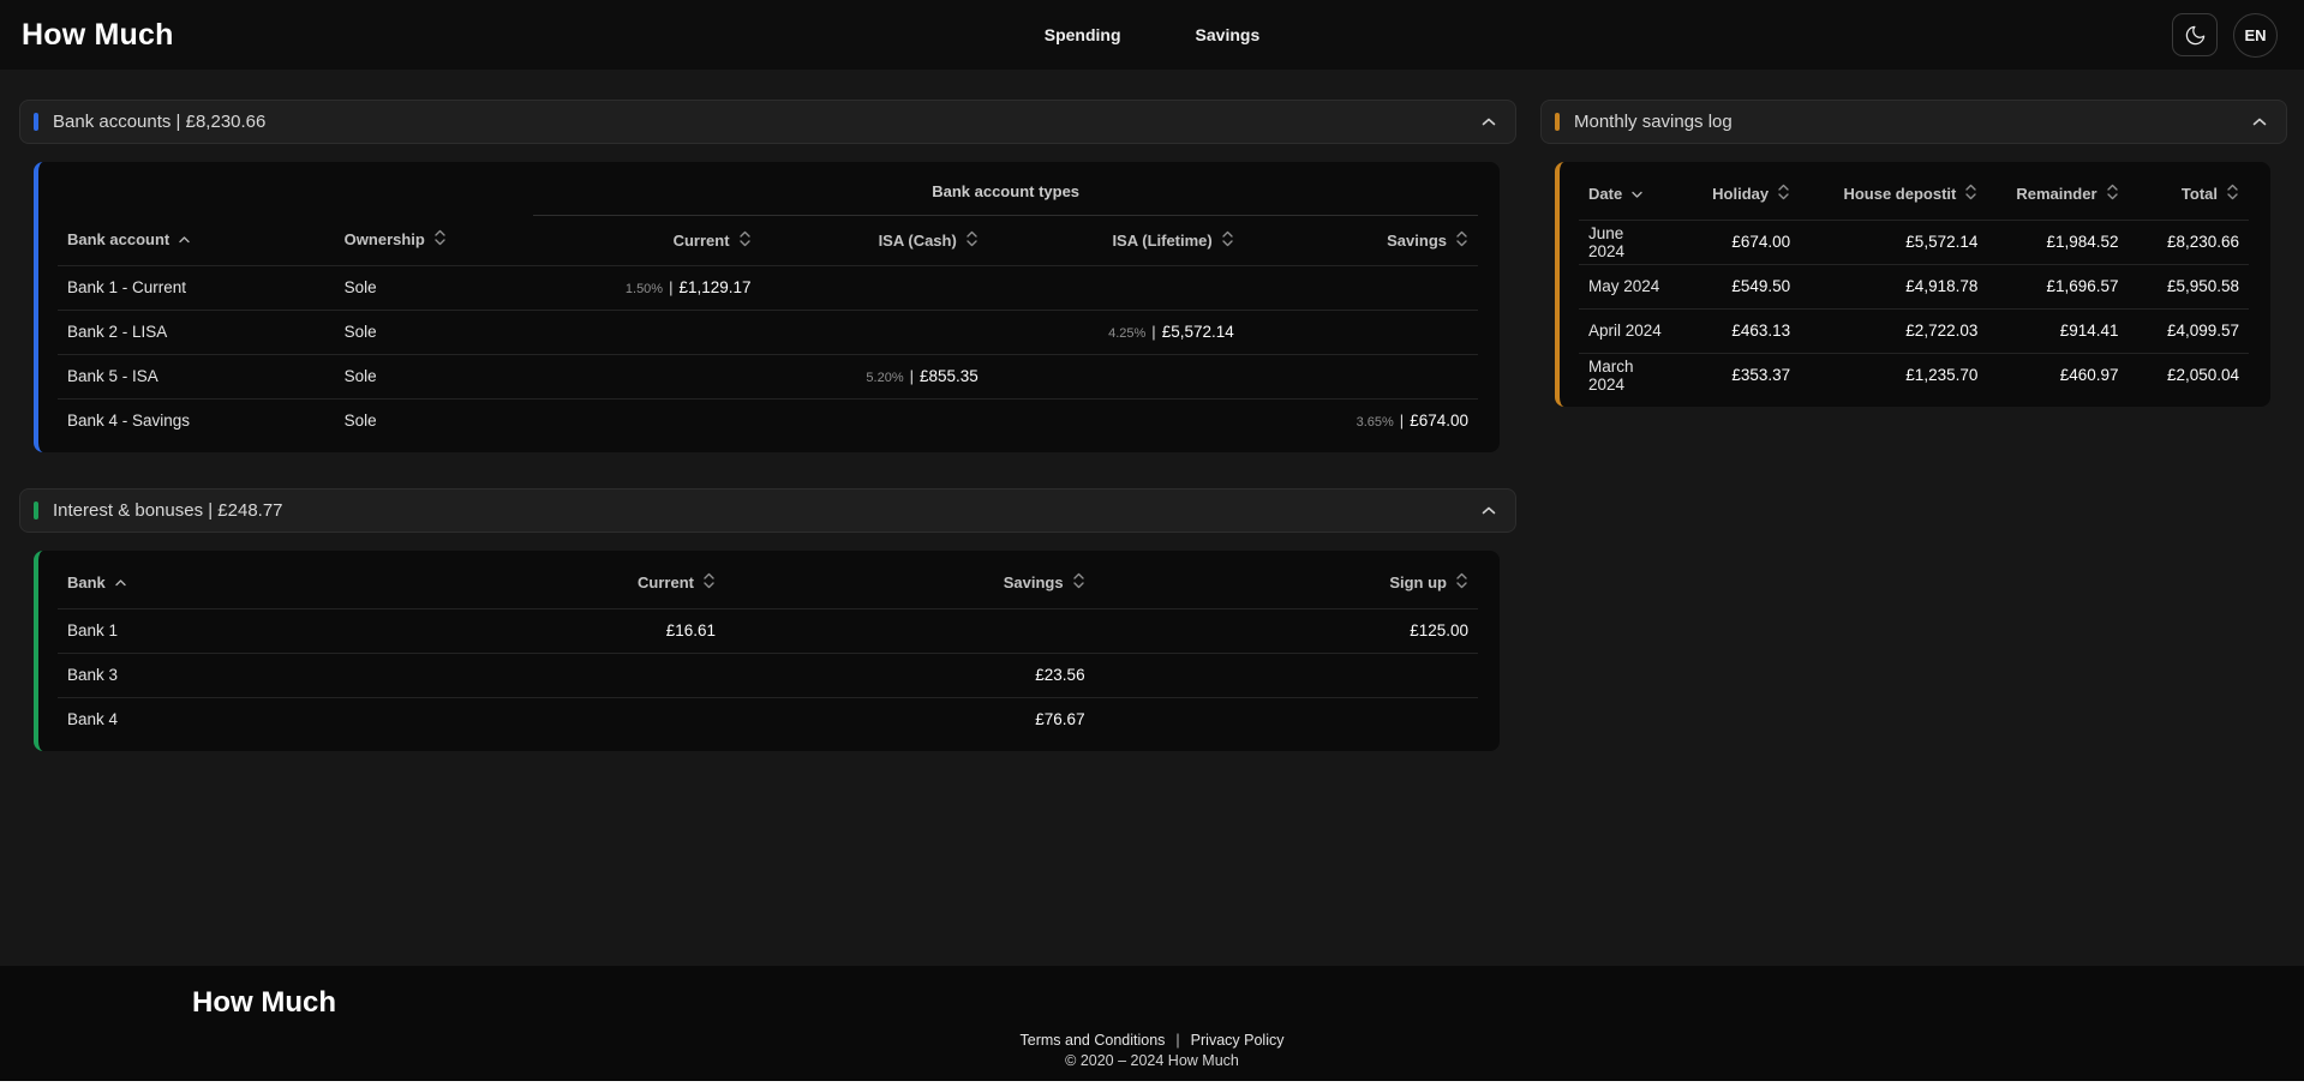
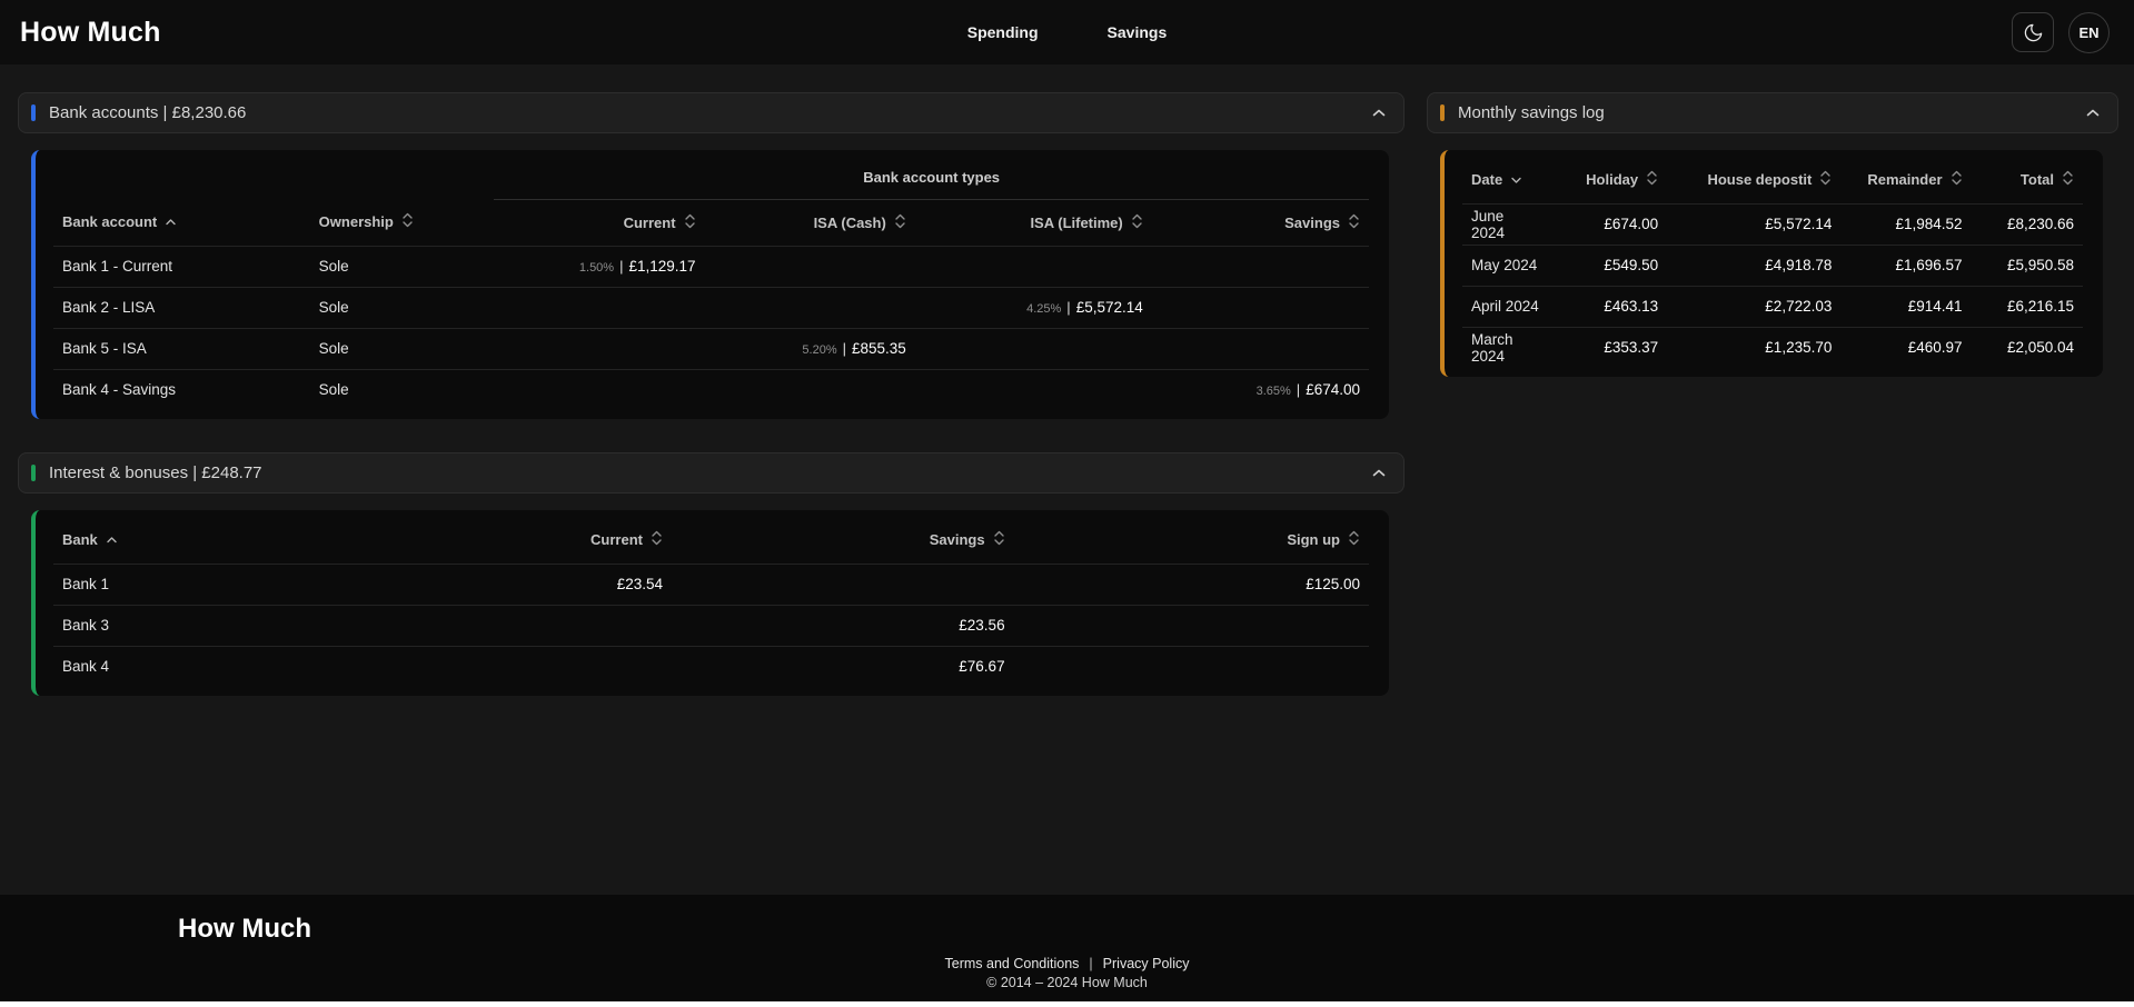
  How Much
  Spending
  Savings
  EN
  Bank accounts | £8,230.66
  	Bank account types
  Bank account	Ownership	Current	ISA (Cash)	ISA (Lifetime)	Savings
  Bank 1 - Current	Sole	1.50% | £1,129.17
  Bank 2 - LISA	Sole			4.25% | £5,572.14
  Bank 5 - ISA	Sole		5.20% | £855.35
  Bank 4 - Savings	Sole				3.65% | £674.00
  Interest & bonuses | £248.77
  Bank	Current	Savings	Sign up
- Bank 1	£16.61		£125.00
+ Bank 1	£23.54		£125.00
  Bank 3		£23.56
  Bank 4		£76.67
  Monthly savings log
  Date	Holiday	House depostit	Remainder	Total
  June 2024	£674.00	£5,572.14	£1,984.52	£8,230.66
  May 2024	£549.50	£4,918.78	£1,696.57	£5,950.58
- April 2024	£463.13	£2,722.03	£914.41	£4,099.57
+ April 2024	£463.13	£2,722.03	£914.41	£6,216.15
  March 2024	£353.37	£1,235.70	£460.97	£2,050.04
  How Much
  Terms and Conditions
  |
  Privacy Policy
- © 2020 – 2024 How Much
+ © 2014 – 2024 How Much
